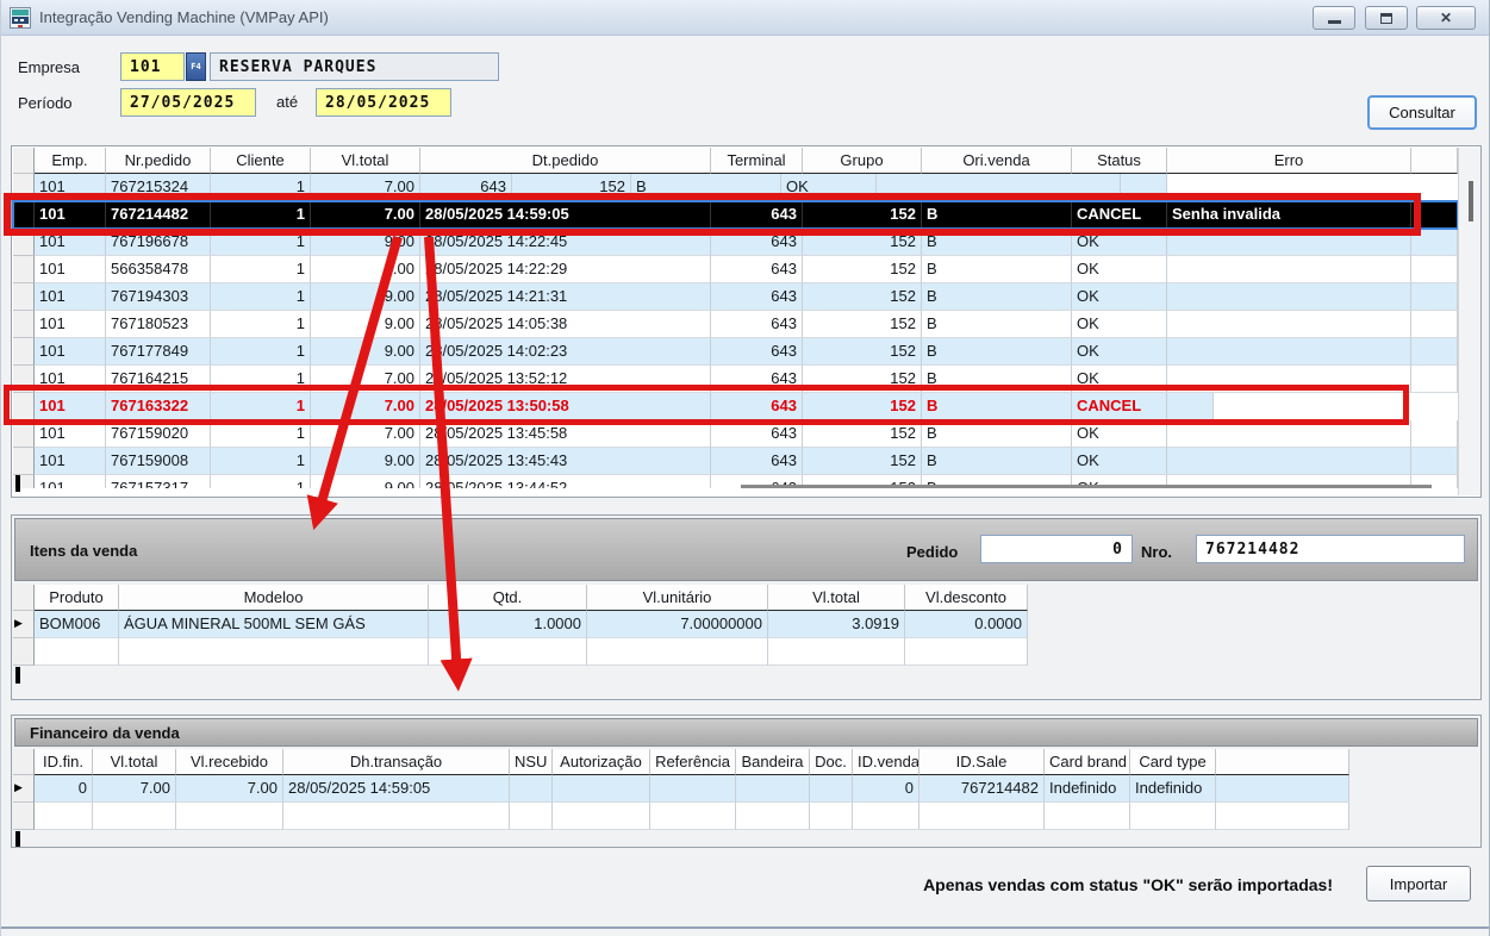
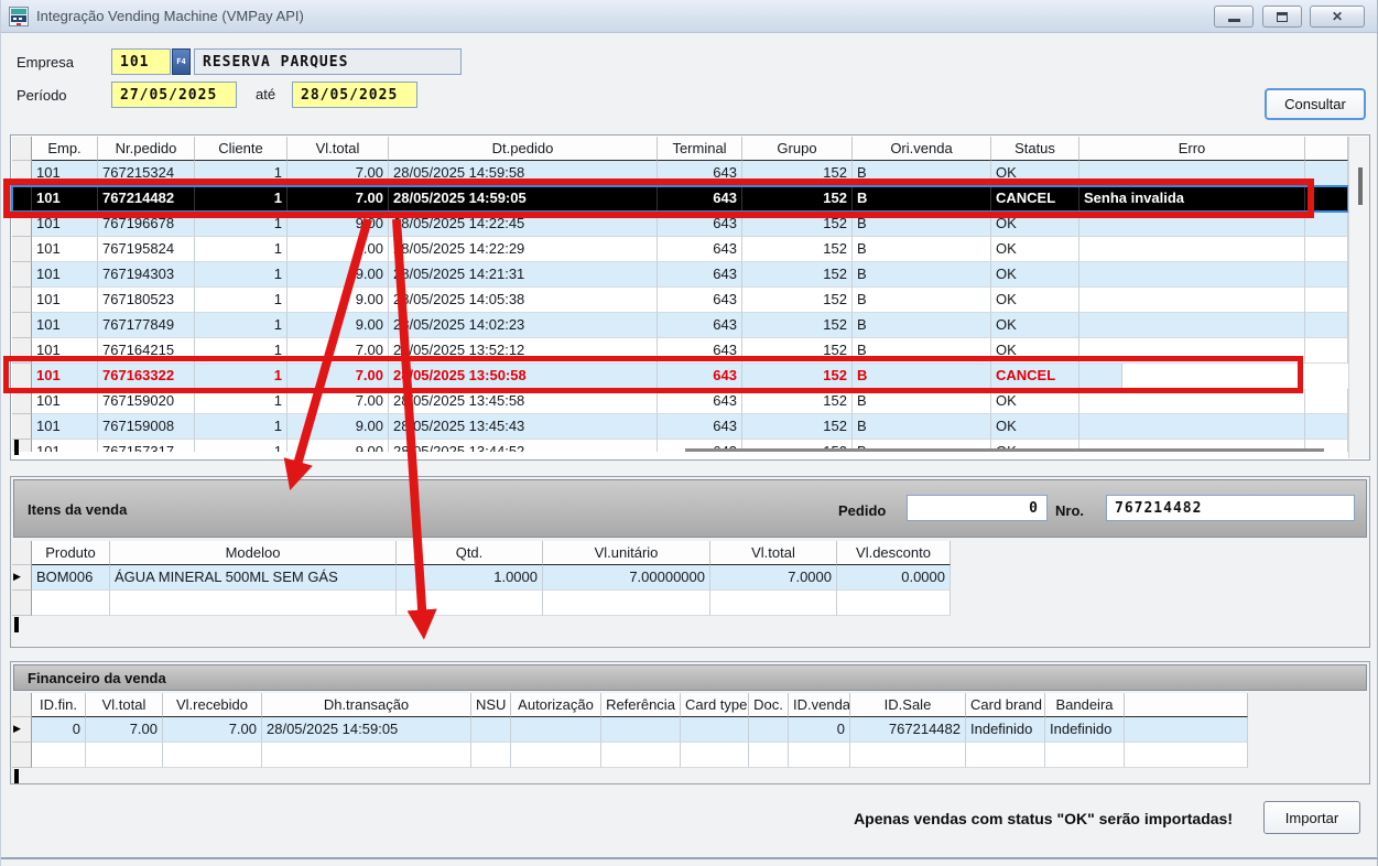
  Integração Vending Machine (VMPay API)
  ✕
  Empresa
  101
  F4
  RESERVA PARQUES
  Período
  27/05/2025
  até
  28/05/2025
  Consultar
  Emp.
  Nr.pedido
  Cliente
  Vl.total
  Dt.pedido
  Terminal
  Grupo
  Ori.venda
  Status
  Erro
  101
  767215324
  1
  7.00
+ 28/05/2025 14:59:58
  643
  152
  B
  OK
  101
  767214482
  1
  7.00
  28/05/2025 14:59:05
  643
  152
  B
  CANCEL
  Senha invalida
  101
  767196678
  1
  8/05/2025 14:22:45
  643
  152
  B
  OK
  101
- 566358478
+ 767195824
  1
  .00
  8/05/2025 14:22:29
  643
  152
  B
  OK
  101
  767194303
  1
  9.00
  8/05/2025 14:21:31
  643
  152
  B
  OK
  101
  767180523
  1
  9.00
  2/05/2025 14:05:38
  643
  152
  B
  OK
  101
  767177849
  1
  9.00
  2/05/2025 14:02:23
  643
  152
  B
  OK
  101
  767164215
  1
  7.00
  2/05/2025 13:52:12
  643
  152
  B
  OK
  101
  767163322
  1
  7.00
  2/05/2025 13:50:58
  643
  152
  B
  CANCEL
  101
  767159020
  1
  7.00
  205/2025 13:45:58
  643
  152
  B
  OK
  101
  767159008
  1
  9.00
  2805/2025 13:45:43
  643
  152
  B
  OK
  101
  767157317
  1
  9.00
  2805/2025 13:44:52
  Itens da venda
  Pedido
  0
  Nro.
  767214482
  Produto
  Modeloo
  Qtd.
  Vl.unitário
  Vl.total
  Vl.desconto
  ▶
  BOM006
  ÁGUA MINERAL 500ML SEM GÁS
  1.0000
  7.00000000
- 3.0919
+ 7.0000
  0.0000
  Financeiro da venda
  ID.fin.
  Vl.total
  Vl.recebido
  Dh.transação
  NSU
  Autorização
  Referência
- Bandeira
+ Card type
  Doc.
  ID.venda
  ID.Sale
  Card brand
- Card type
+ Bandeira
  ▶
  0
  7.00
  7.00
  28/05/2025 14:59:05
  0
  767214482
  Indefinido
  Indefinido
  Apenas vendas com status "OK" serão importadas!
  Importar
